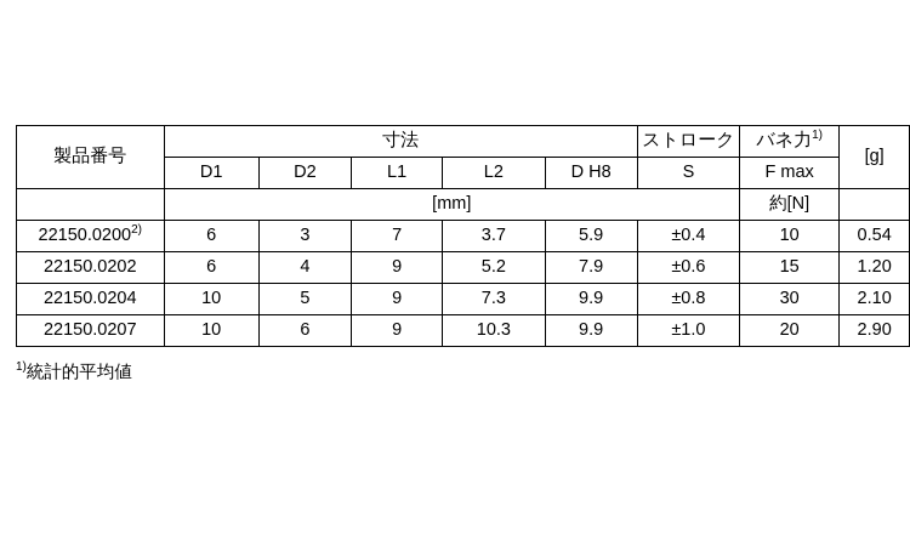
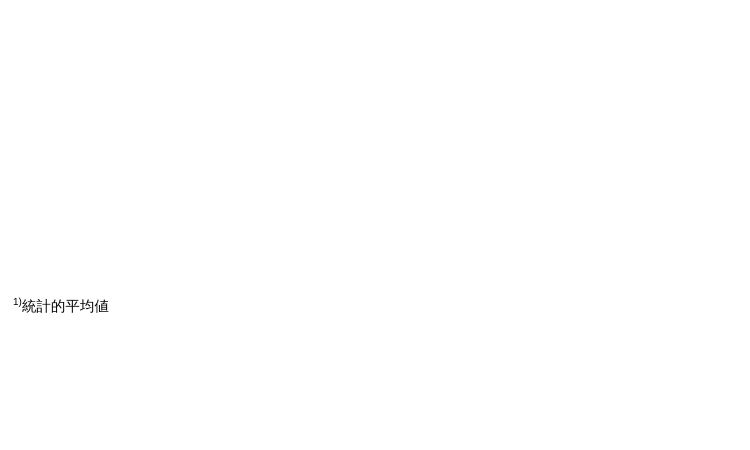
- 製品番号	寸法	ストローク	バネ力1)	[g]
- D1	D2	L1	L2	D H8	S	F max
- 	[mm]	約[N]
- 22150.02002)	6	3	7	3.7	5.9	±0.4	10	0.54
- 22150.0202	6	4	9	5.2	7.9	±0.6	15	1.20
- 22150.0204	10	5	9	7.3	9.9	±0.8	30	2.10
- 22150.0207	10	6	9	10.3	9.9	±1.0	20	2.90
  1)統計的平均値
